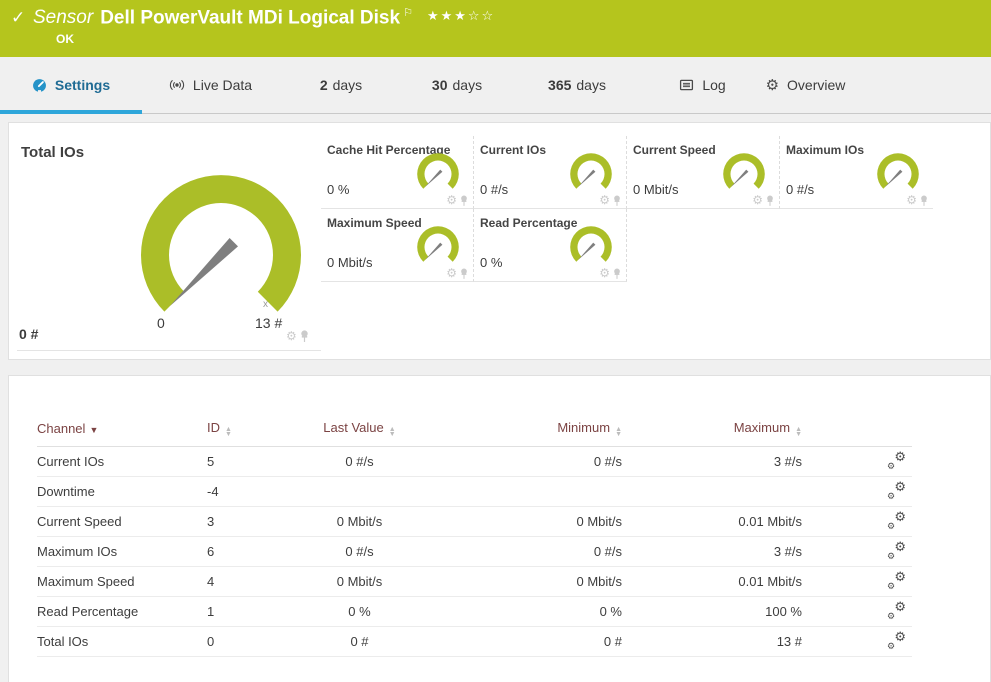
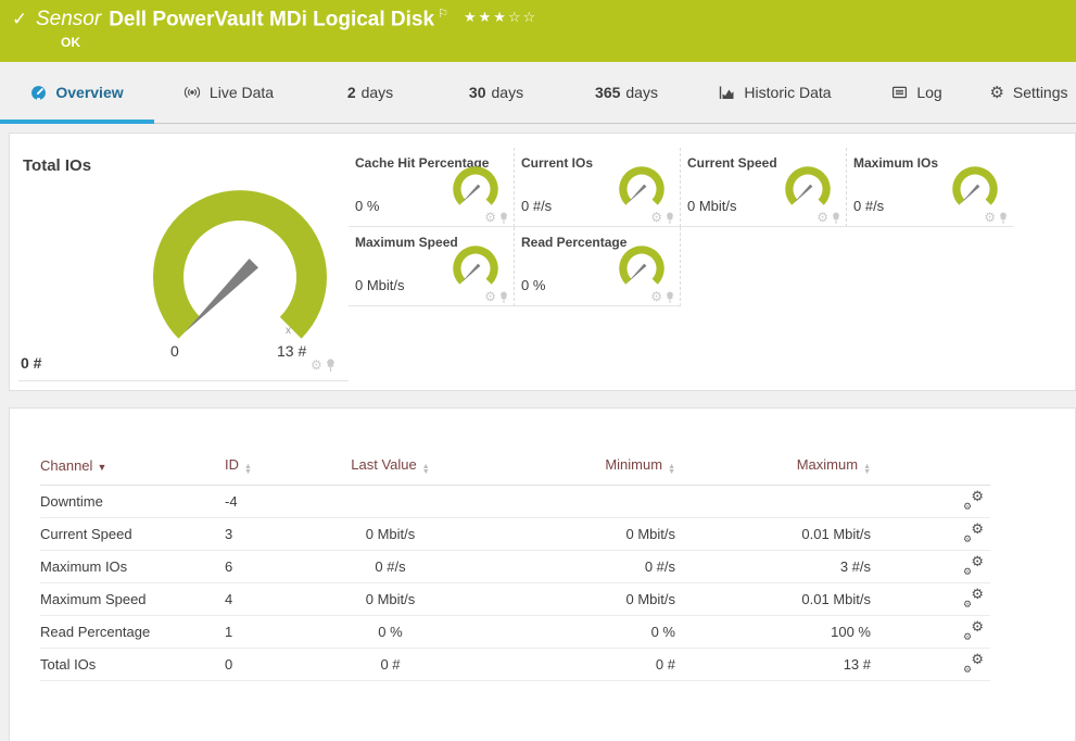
  ✓
  Sensor Dell PowerVault MDi Logical Disk ⚐ ★★★☆☆
  OK
- Settings
+ Overview
  Live Data
  2
  days
  30
  days
  365
  days
+ Historic Data
  Log
  ⚙
- Overview
+ Settings
  Total IOs
  x
  0
  13 #
  0 #
  ⚙
  Cache Hit Percentage
  0 %
  ⚙
  Current IOs
  0 #/s
  ⚙
  Current Speed
  0 Mbit/s
  ⚙
  Maximum IOs
  0 #/s
  ⚙
  Maximum Speed
  0 Mbit/s
  ⚙
  Read Percentage
  0 %
  ⚙
  Channel ▼	ID	Last Value	Minimum	Maximum
- Current IOs	5	0 #/s	0 #/s	3 #/s	⚙⚙
  Downtime	-4				⚙⚙
  Current Speed	3	0 Mbit/s	0 Mbit/s	0.01 Mbit/s	⚙⚙
  Maximum IOs	6	0 #/s	0 #/s	3 #/s	⚙⚙
  Maximum Speed	4	0 Mbit/s	0 Mbit/s	0.01 Mbit/s	⚙⚙
  Read Percentage	1	0 %	0 %	100 %	⚙⚙
  Total IOs	0	0 #	0 #	13 #	⚙⚙
